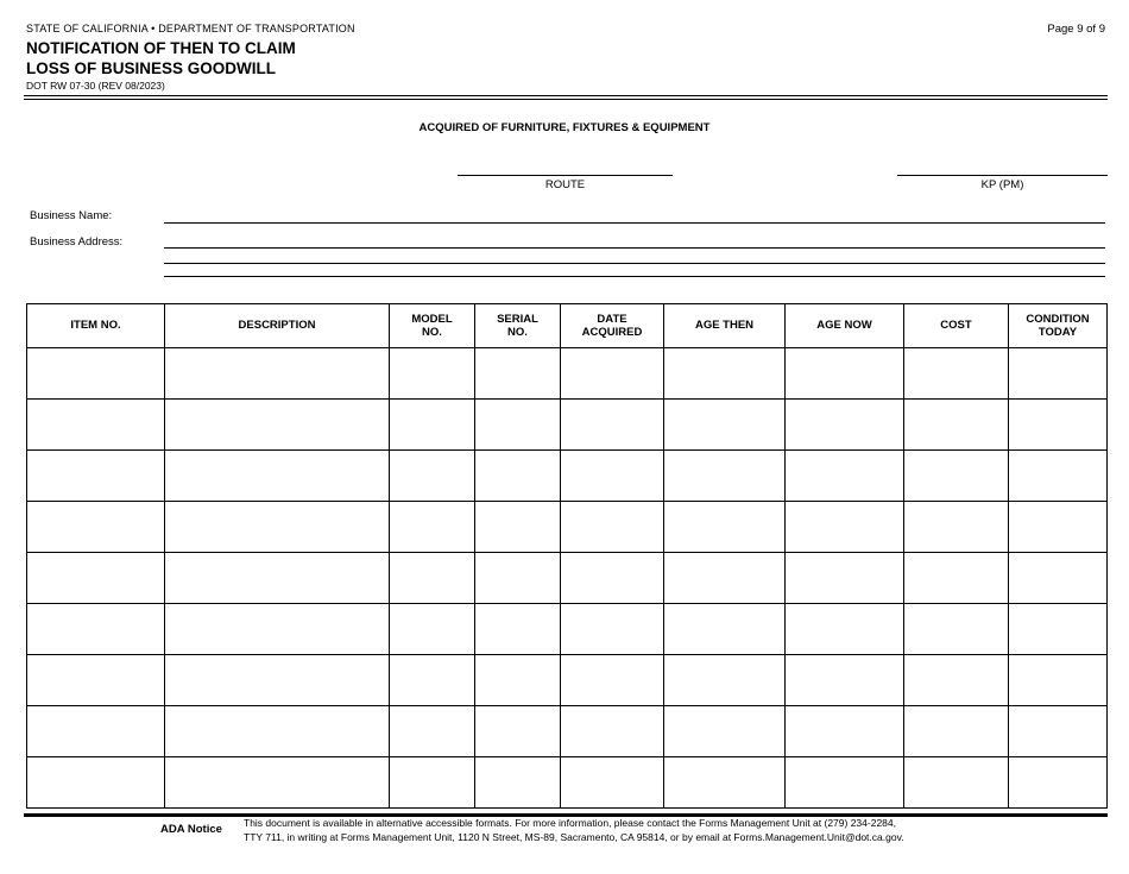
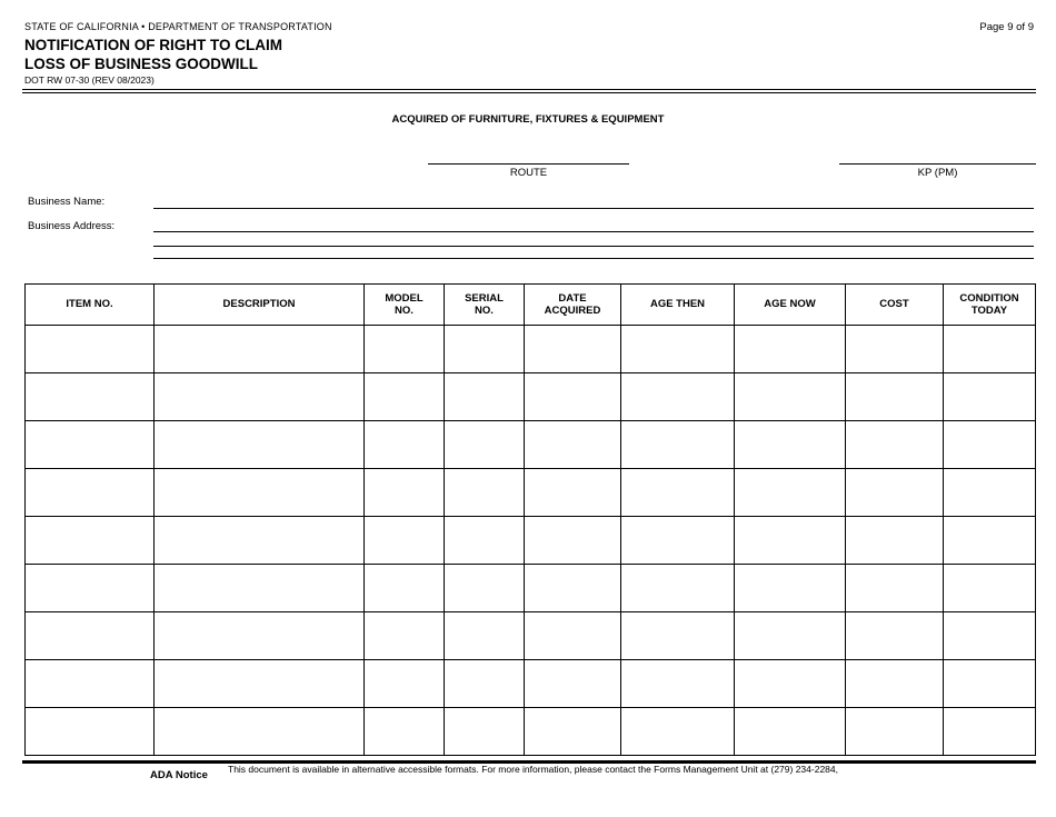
  STATE OF CALIFORNIA • DEPARTMENT OF TRANSPORTATION
- NOTIFICATION OF THEN TO CLAIM
+ NOTIFICATION OF RIGHT TO CLAIM
  LOSS OF BUSINESS GOODWILL
  DOT RW 07-30 (REV 08/2023)
  Page 9 of 9
  ACQUIRED OF FURNITURE, FIXTURES & EQUIPMENT
  ROUTE
  KP (PM)
  Business Name:
  Business Address:
  ITEM NO.	DESCRIPTION	MODEL NO.	SERIAL NO.	DATE ACQUIRED	AGE THEN	AGE NOW	COST	CONDITION TODAY
  ADA Notice
  This document is available in alternative accessible formats. For more information, please contact the Forms Management Unit at (279) 234-2284,
- TTY 711, in writing at Forms Management Unit, 1120 N Street, MS-89, Sacramento, CA 95814, or by email at Forms.Management.Unit@dot.ca.gov.
